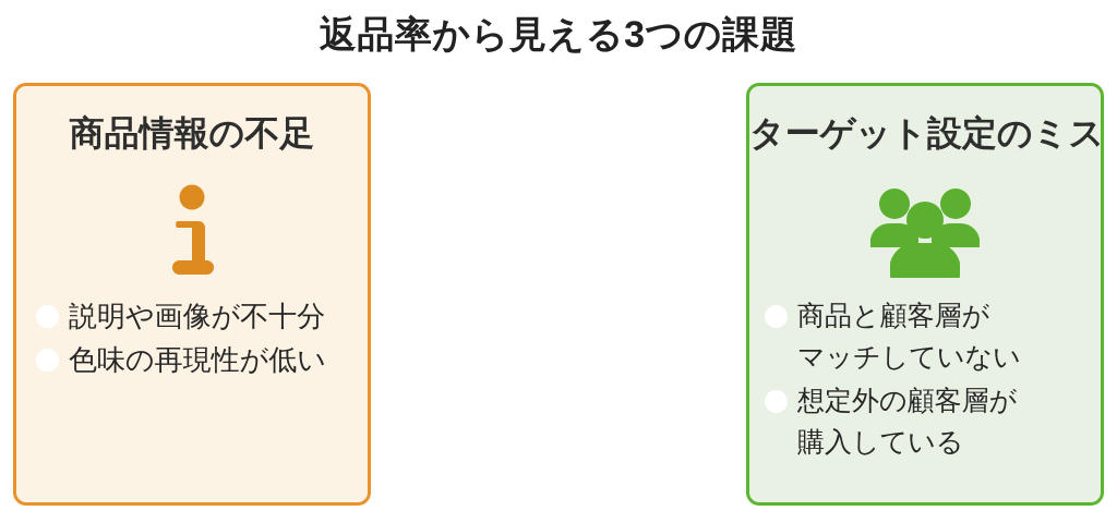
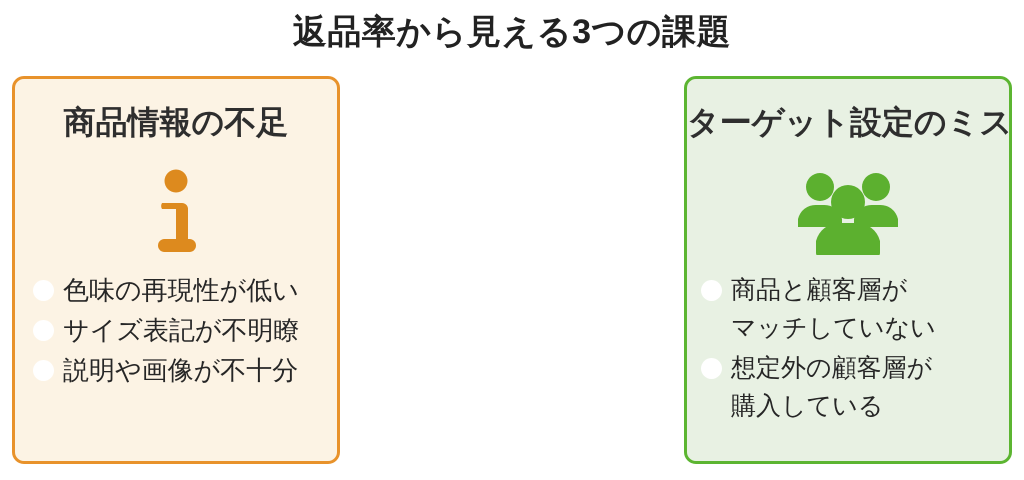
  返品率から見える3つの課題
  商品情報の不足
- 説明や画像が不十分
+ 色味の再現性が低い
+ サイズ表記が不明瞭
- 色味の再現性が低い
+ 説明や画像が不十分
  ターゲット設定のミス
  商品と顧客層が
  マッチしていない
  想定外の顧客層が
  購入している
